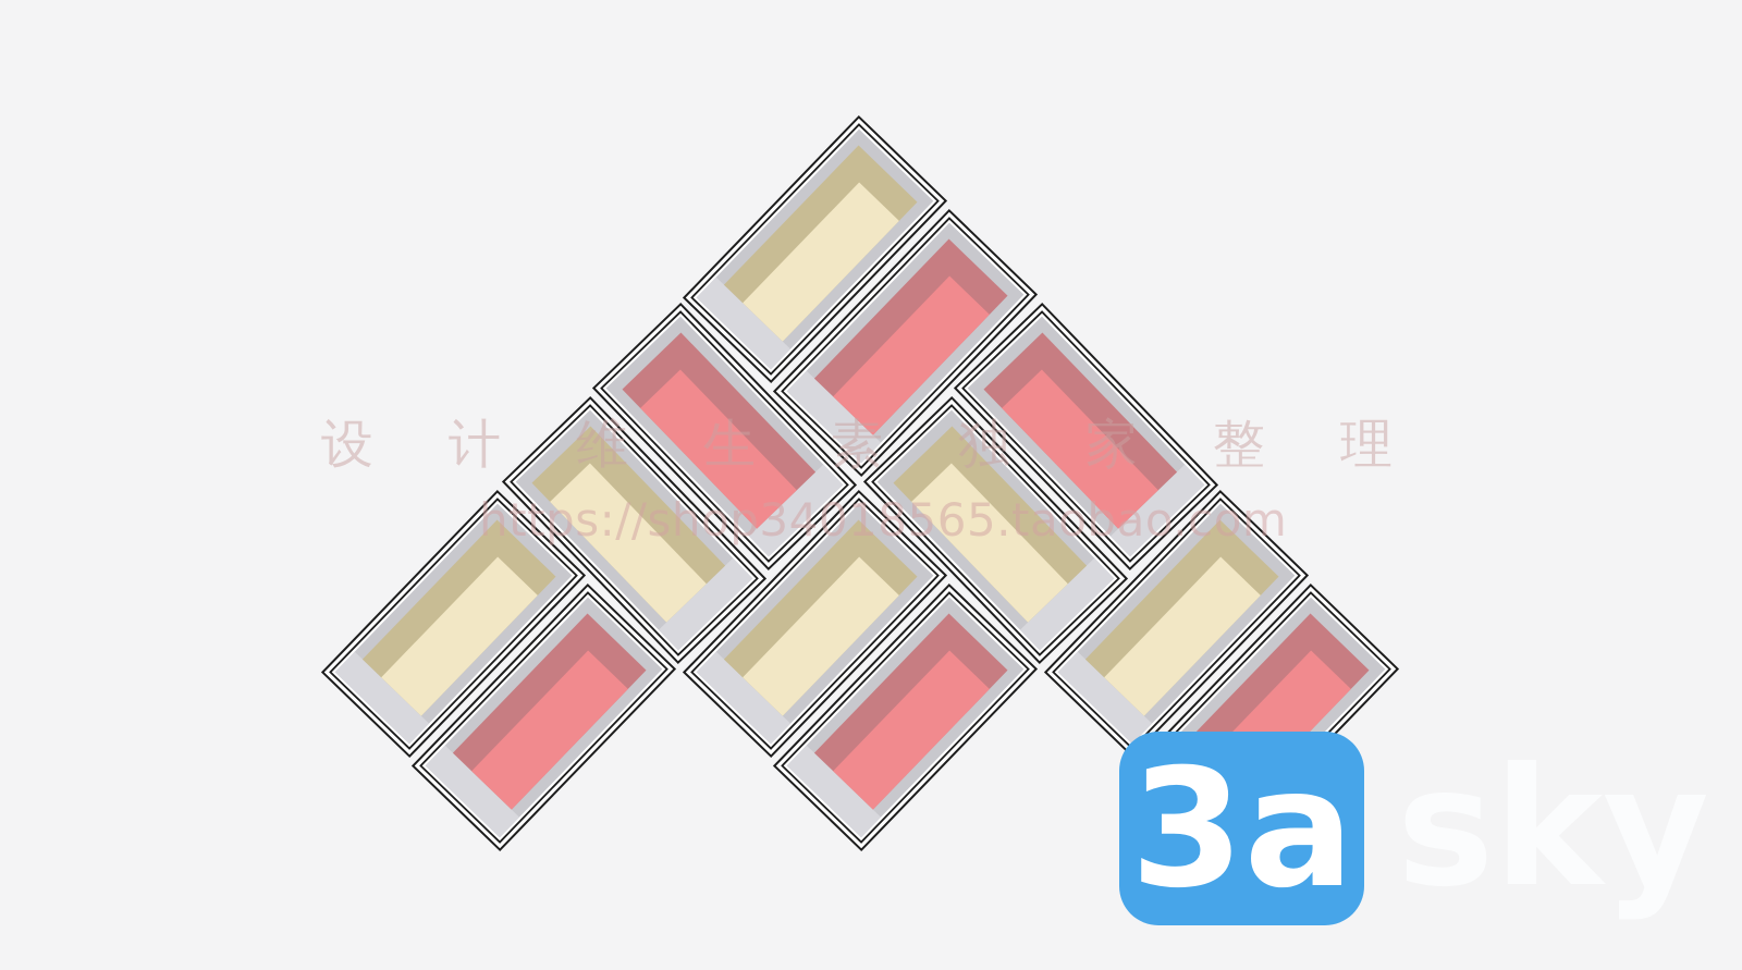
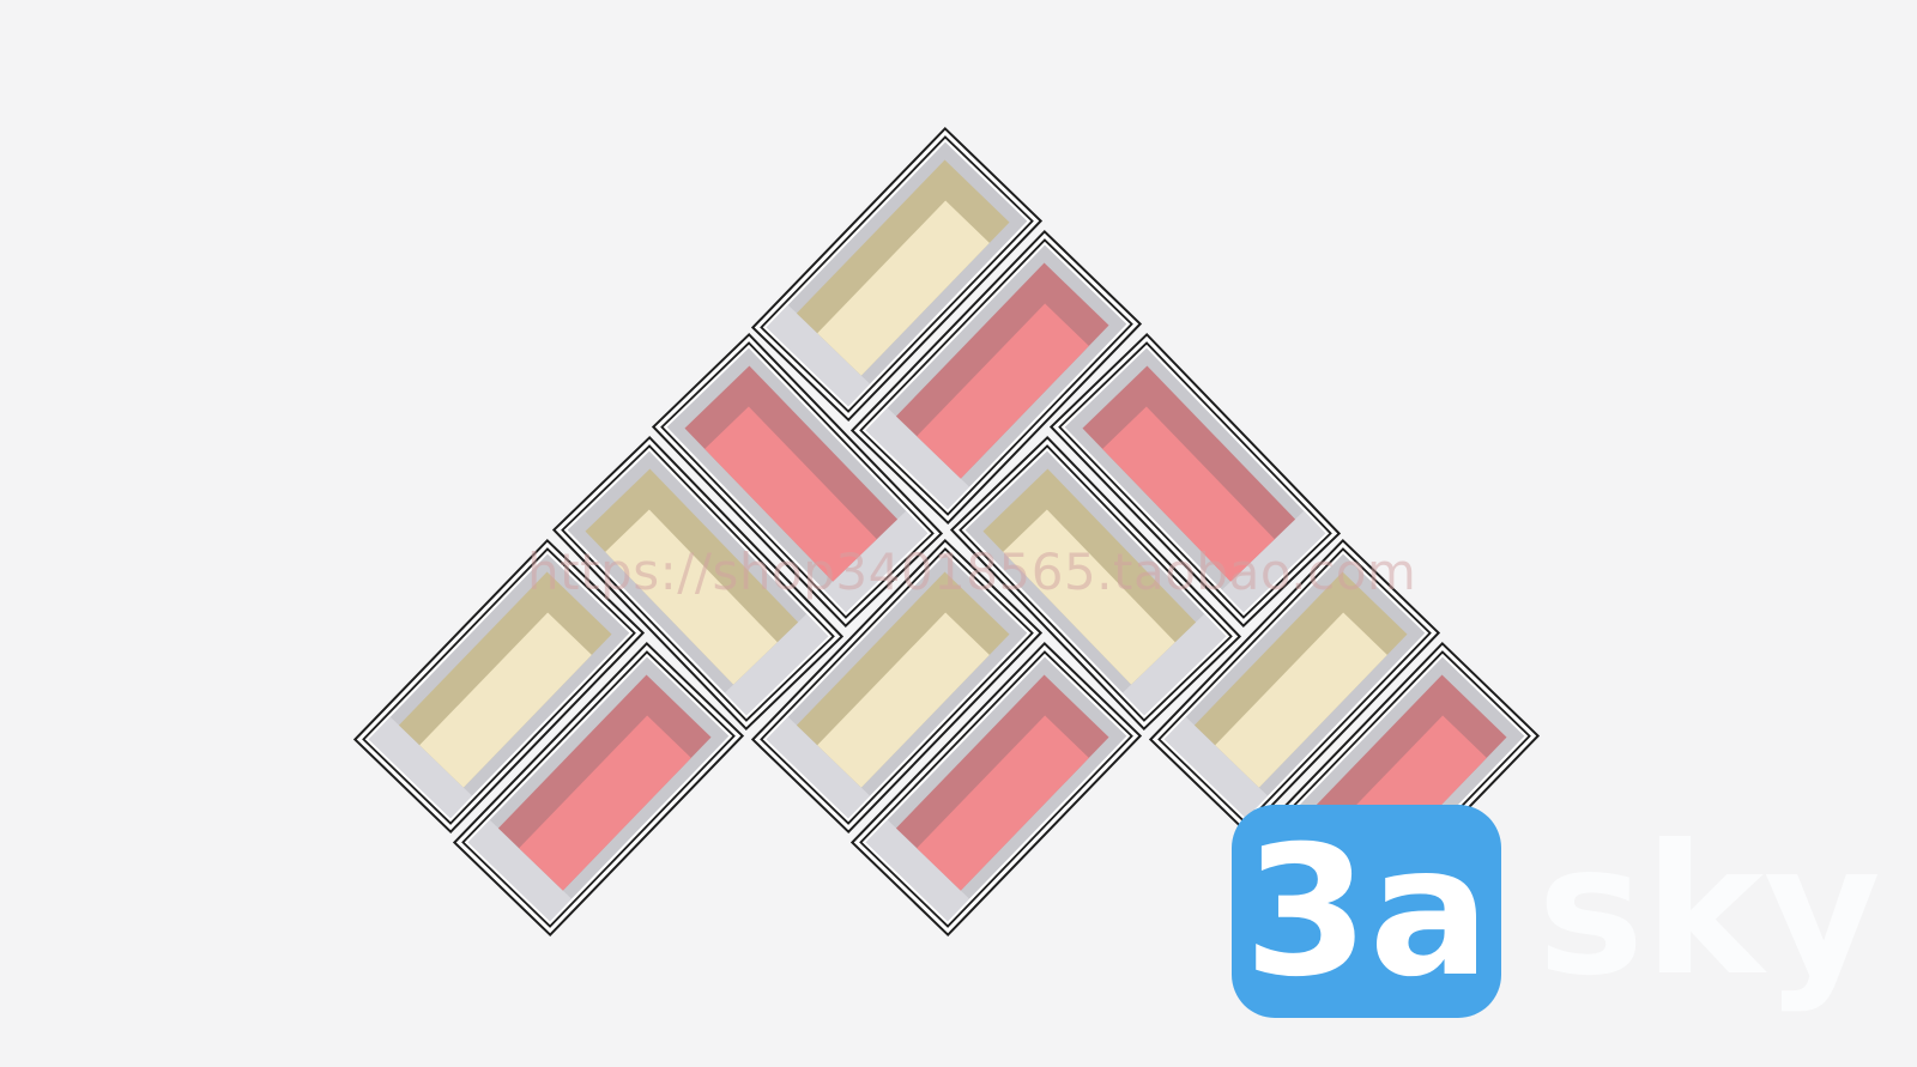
- 设计维生素独家整理
  https://shop34018565.taobao.com
  3a
